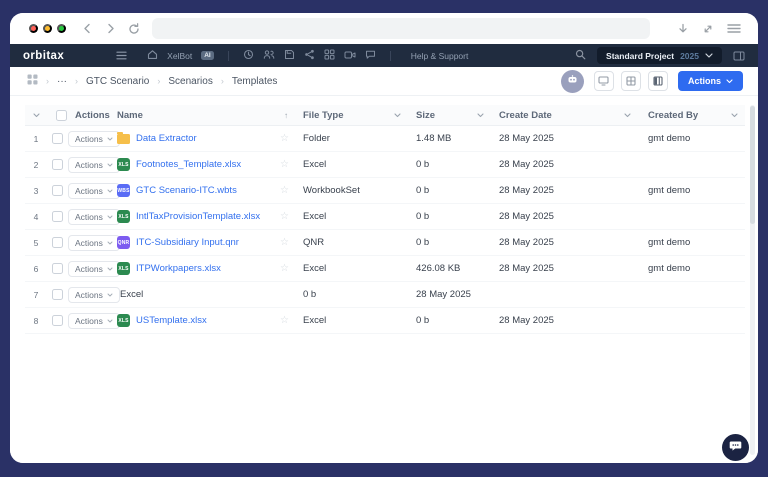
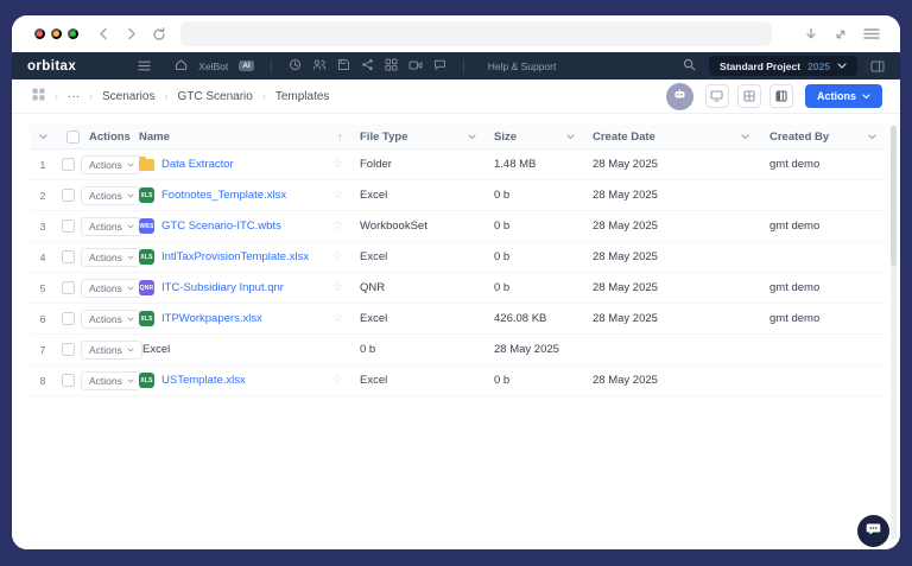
  orbitax
  XelBot
  Help & Support
  Standard Project
  2025
  ›
  ···
  ›
- GTC Scenario
+ Scenarios
  ›
- Scenarios
+ GTC Scenario
  ›
  Templates
  Actions
  Actions
  Name
  ↑
  File Type
  Size
  Create Date
  Created By
  1
  Actions
  Data Extractor
  Folder
  1.48 MB
  28 May 2025
  gmt demo
  2
  Actions
  Footnotes_Template.xlsx
  Excel
  0 b
  28 May 2025
  3
  Actions
  GTC Scenario-ITC.wbts
  WorkbookSet
  0 b
  28 May 2025
  gmt demo
  4
  Actions
  IntlTaxProvisionTemplate.xlsx
  Excel
  0 b
  28 May 2025
  5
  Actions
  ITC-Subsidiary Input.qnr
  QNR
  0 b
  28 May 2025
  gmt demo
  6
  Actions
  ITPWorkpapers.xlsx
  Excel
  426.08 KB
  28 May 2025
  gmt demo
  7
  Actions
  Excel
  0 b
  28 May 2025
  8
  Actions
  USTemplate.xlsx
  Excel
  0 b
  28 May 2025
